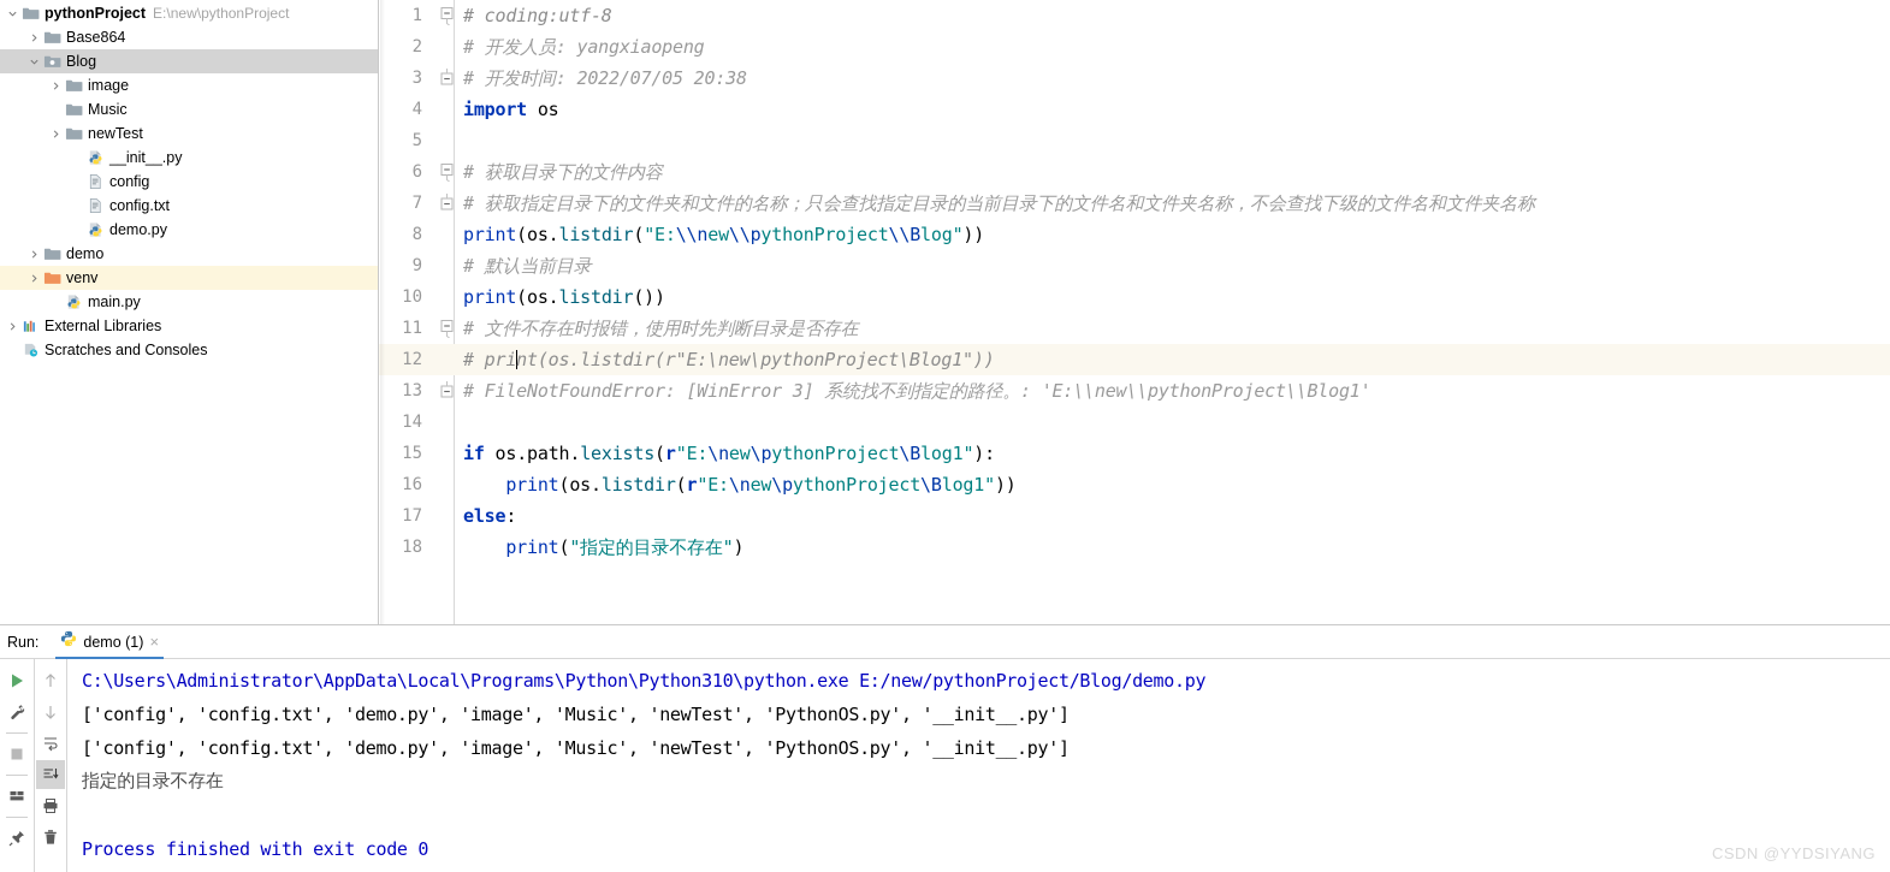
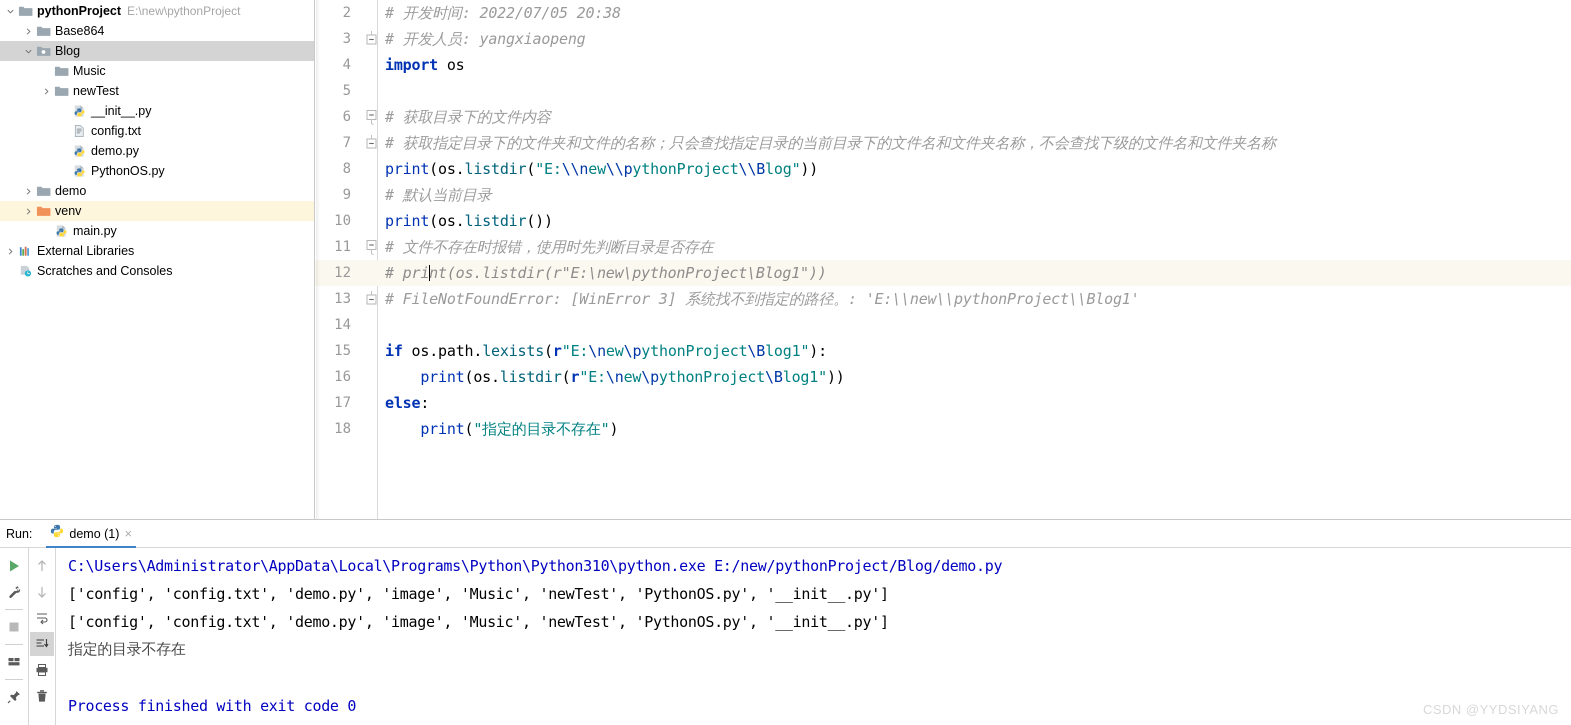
  pythonProject
  E:\new\pythonProject
  Base864
  Blog
- image
  Music
  newTest
  __init__.py
- config
  config.txt
  demo.py
+ PythonOS.py
  demo
  venv
  main.py
  External Libraries
  Scratches and Consoles
- 1
- # coding:utf-8
  2
- # 开发人员: yangxiaopeng
+ # 开发时间: 2022/07/05 20:38
  3
- # 开发时间: 2022/07/05 20:38
+ # 开发人员: yangxiaopeng
  4
  import os
  5
  6
  # 获取目录下的文件内容
  7
  # 获取指定目录下的文件夹和文件的名称；只会查找指定目录的当前目录下的文件名和文件夹名称，不会查找下级的文件名和文件夹名称
  8
  print(os.listdir("E:\\new\\pythonProject\\Blog"))
  9
  # 默认当前目录
  10
  print(os.listdir())
  11
  # 文件不存在时报错，使用时先判断目录是否存在
  12
  # print(os.listdir(r"E:\new\pythonProject\Blog1"))
  13
  # FileNotFoundError: [WinError 3] 系统找不到指定的路径。: 'E:\\new\\pythonProject\\Blog1'
  14
  15
  if os.path.lexists(r"E:\new\pythonProject\Blog1"):
  16
  print(os.listdir(r"E:\new\pythonProject\Blog1"))
  17
  else:
  18
  print("指定的目录不存在")
  Run:
  demo (1)
  ×
  C:\Users\Administrator\AppData\Local\Programs\Python\Python310\python.exe E:/new/pythonProject/Blog/demo.py
  ['config', 'config.txt', 'demo.py', 'image', 'Music', 'newTest', 'PythonOS.py', '__init__.py']
  ['config', 'config.txt', 'demo.py', 'image', 'Music', 'newTest', 'PythonOS.py', '__init__.py']
  指定的目录不存在
  Process finished with exit code 0
  CSDN @YYDSIYANG
